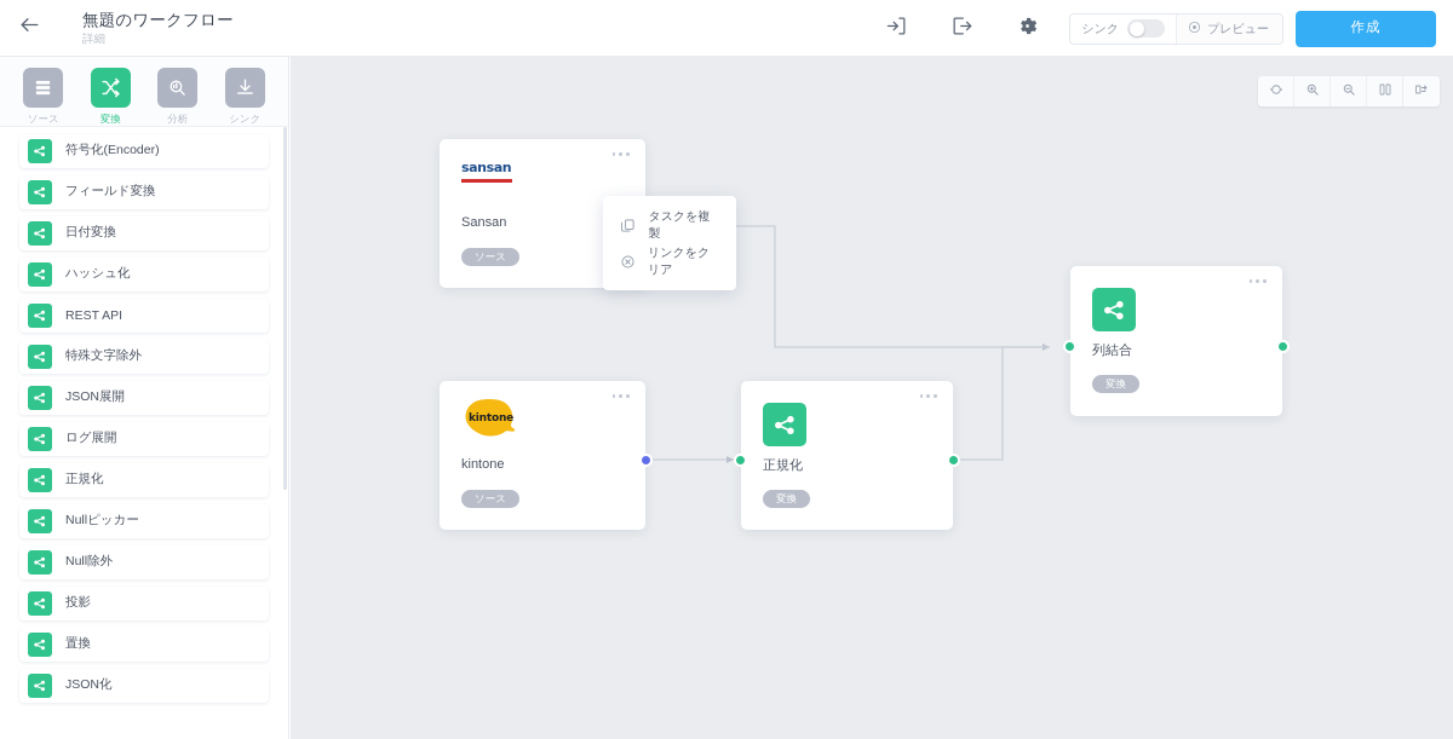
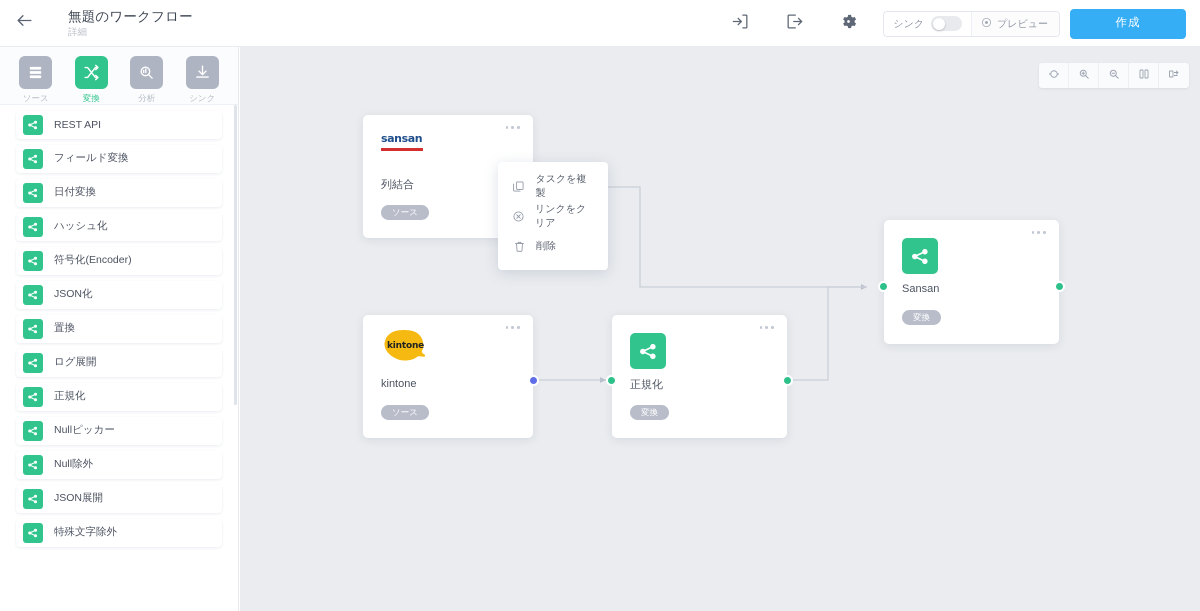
  無題のワークフロー
  詳細
  シンク
  プレビュー
  作成
  ソース
  変換
  分析
  シンク
- 符号化(Encoder)
+ REST API
  フィールド変換
  日付変換
  ハッシュ化
- REST API
+ 符号化(Encoder)
- 特殊文字除外
+ JSON化
- JSON展開
+ 置換
  ログ展開
  正規化
  Nullピッカー
  Null除外
- 投影
- 置換
+ JSON展開
- JSON化
+ 特殊文字除外
  sansan
- Sansan
+ 列結合
  ソース
  kintone
  kintone
  ソース
  正規化
  変換
- 列結合
+ Sansan
  変換
  タスクを複製
  リンクをクリア
+ 削除
